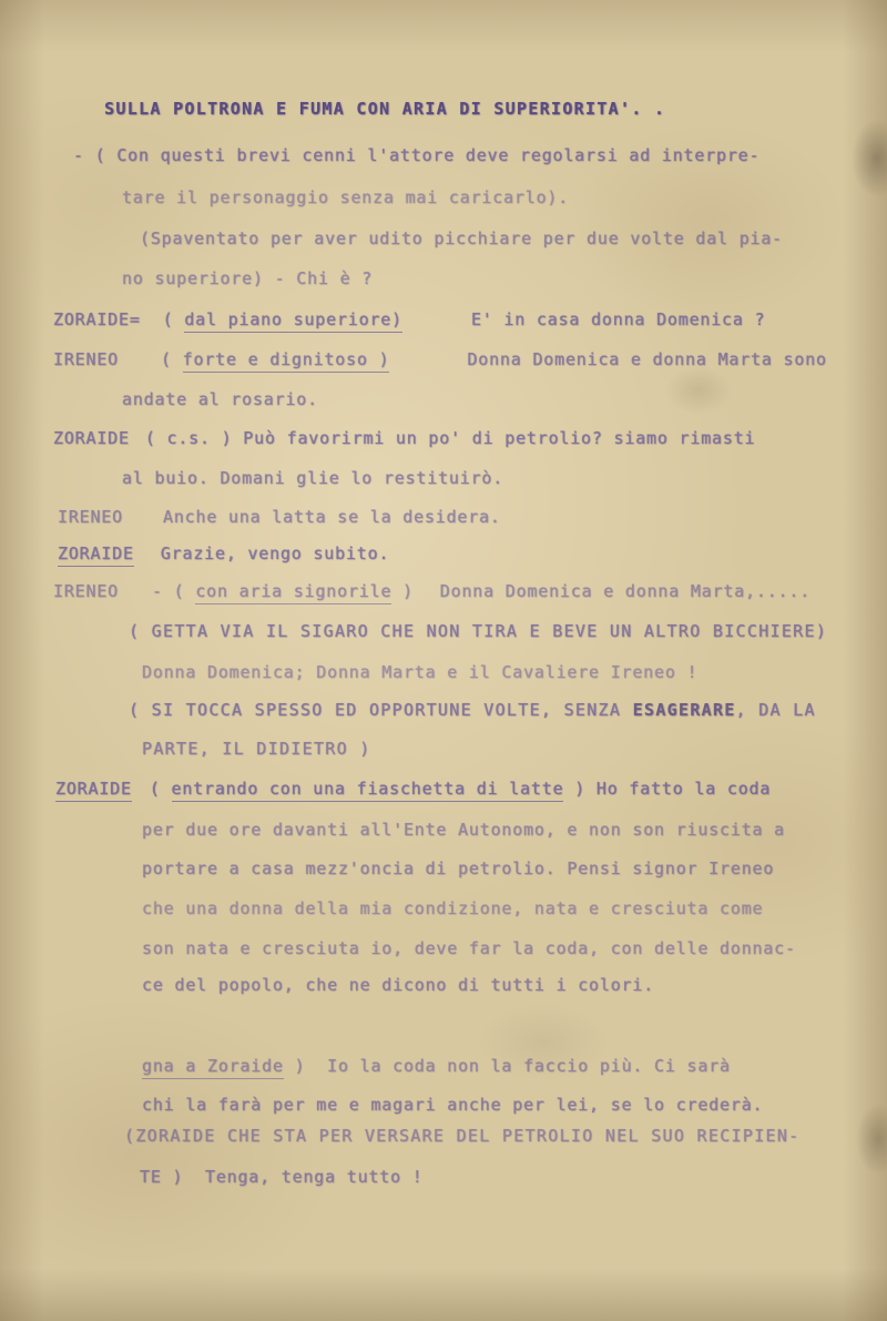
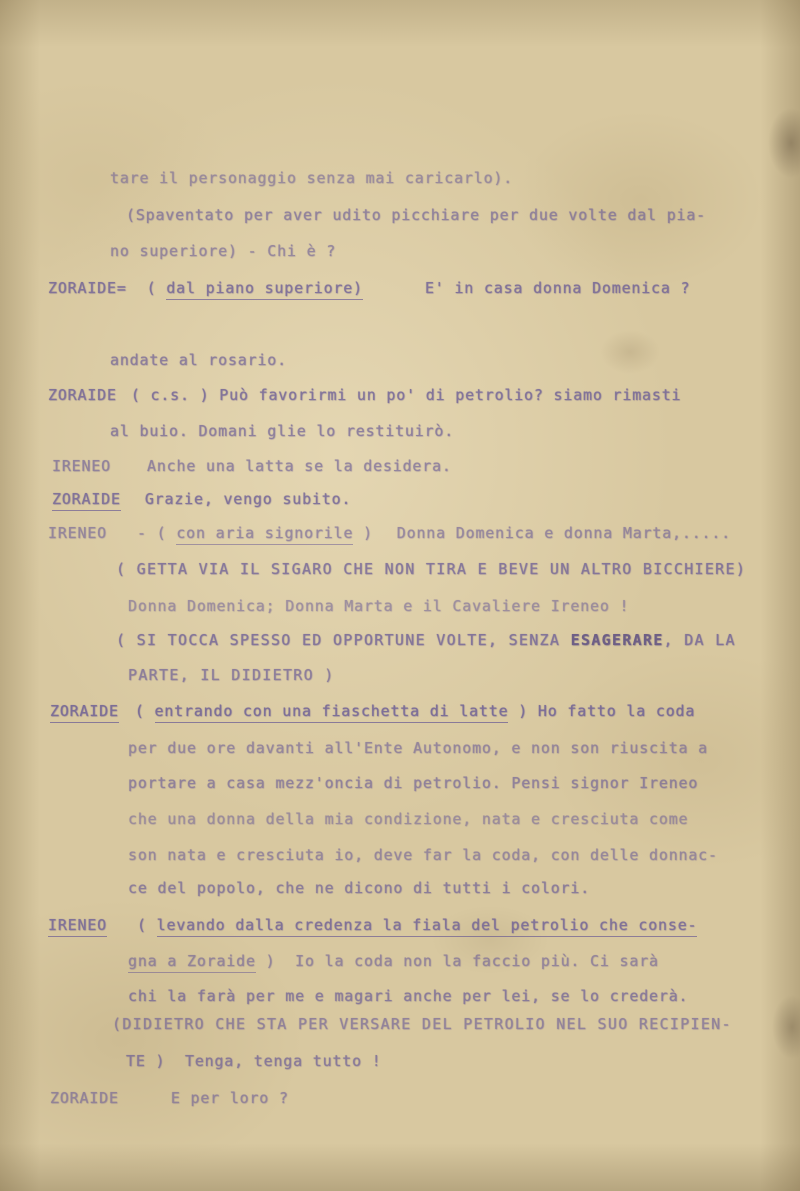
- SULLA POLTRONA E FUMA CON ARIA DI SUPERIORITA'. .
- - ( Con questi brevi cenni l'attore deve regolarsi ad interpre-
  tare il personaggio senza mai caricarlo).
  (Spaventato per aver udito picchiare per due volte dal pia-
  no superiore) - Chi è ?
  ZORAIDE= ( dal piano superiore) E' in casa donna Domenica ?
- IRENEO ( forte e dignitoso ) Donna Domenica e donna Marta sono
  andate al rosario.
  ZORAIDE ( c.s. ) Può favorirmi un po' di petrolio? siamo rimasti
  al buio. Domani glie lo restituirò.
  IRENEO Anche una latta se la desidera.
  ZORAIDE Grazie, vengo subito.
  IRENEO - ( con aria signorile ) Donna Domenica e donna Marta,.....
  ( GETTA VIA IL SIGARO CHE NON TIRA E BEVE UN ALTRO BICCHIERE)
  Donna Domenica; Donna Marta e il Cavaliere Ireneo !
  ( SI TOCCA SPESSO ED OPPORTUNE VOLTE, SENZA ESAGERARE, DA LA
  PARTE, IL DIDIETRO )
  ZORAIDE ( entrando con una fiaschetta di latte ) Ho fatto la coda
  per due ore davanti all'Ente Autonomo, e non son riuscita a
  portare a casa mezz'oncia di petrolio. Pensi signor Ireneo
  che una donna della mia condizione, nata e cresciuta come
  son nata e cresciuta io, deve far la coda, con delle donnac-
  ce del popolo, che ne dicono di tutti i colori.
+ IRENEO ( levando dalla credenza la fiala del petrolio che conse-
  gna a Zoraide ) Io la coda non la faccio più. Ci sarà
  chi la farà per me e magari anche per lei, se lo crederà.
- (ZORAIDE CHE STA PER VERSARE DEL PETROLIO NEL SUO RECIPIEN-
+ (DIDIETRO CHE STA PER VERSARE DEL PETROLIO NEL SUO RECIPIEN-
  TE ) Tenga, tenga tutto !
+ ZORAIDE E per loro ?
